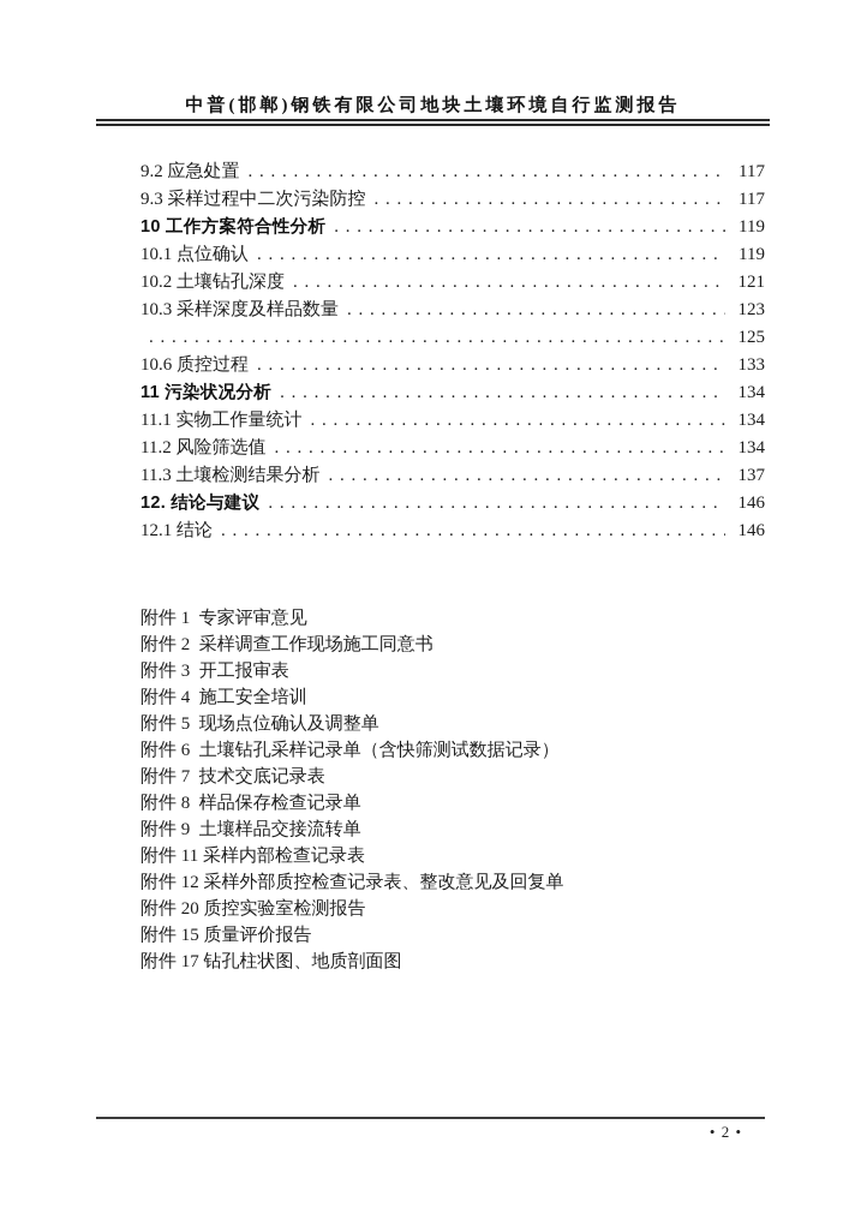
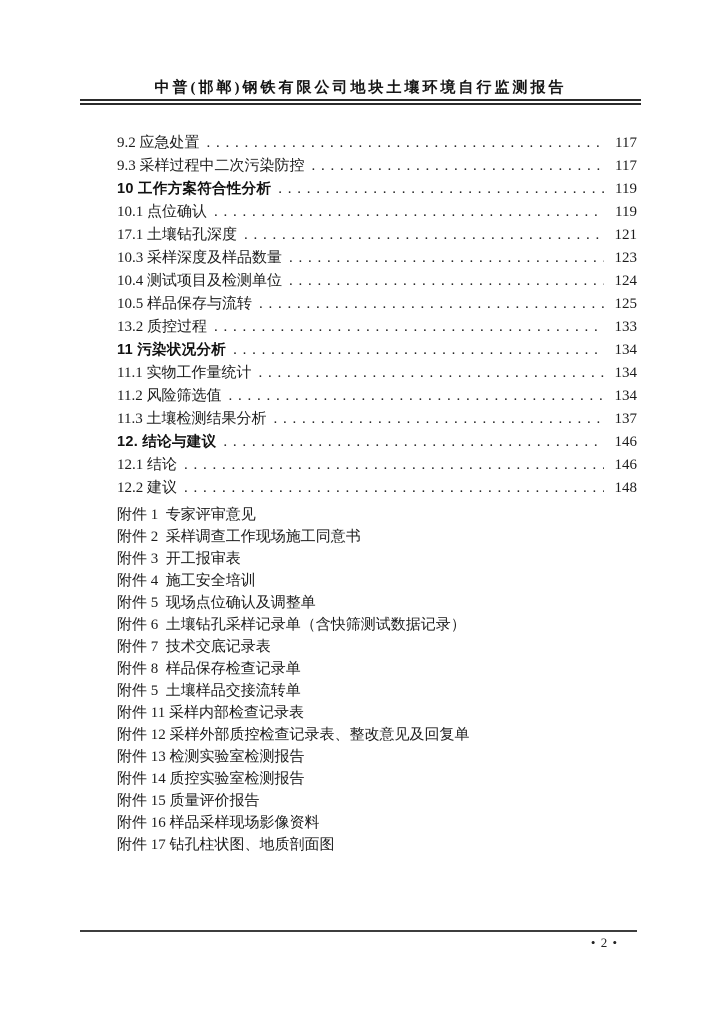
  中普(邯郸)钢铁有限公司地块土壤环境自行监测报告
  9.2 应急处置
  117
  9.3 采样过程中二次污染防控
  117
  10 工作方案符合性分析
  119
  10.1 点位确认
  119
- 10.2 土壤钻孔深度
+ 17.1 土壤钻孔深度
  121
  10.3 采样深度及样品数量
  123
+ 10.4 测试项目及检测单位
+ 124
+ 10.5 样品保存与流转
  125
- 10.6 质控过程
+ 13.2 质控过程
  133
  11 污染状况分析
  134
  11.1 实物工作量统计
  134
  11.2 风险筛选值
  134
  11.3 土壤检测结果分析
  137
  12. 结论与建议
  146
  12.1 结论
  146
+ 12.2 建议
+ 148
  附件 1 专家评审意见
  附件 2 采样调查工作现场施工同意书
  附件 3 开工报审表
  附件 4 施工安全培训
  附件 5 现场点位确认及调整单
  附件 6 土壤钻孔采样记录单（含快筛测试数据记录）
  附件 7 技术交底记录表
  附件 8 样品保存检查记录单
- 附件 9 土壤样品交接流转单
+ 附件 5 土壤样品交接流转单
  附件 11 采样内部检查记录表
  附件 12 采样外部质控检查记录表、整改意见及回复单
+ 附件 13 检测实验室检测报告
- 附件 20 质控实验室检测报告
+ 附件 14 质控实验室检测报告
  附件 15 质量评价报告
+ 附件 16 样品采样现场影像资料
  附件 17 钻孔柱状图、地质剖面图
  • 2 •
